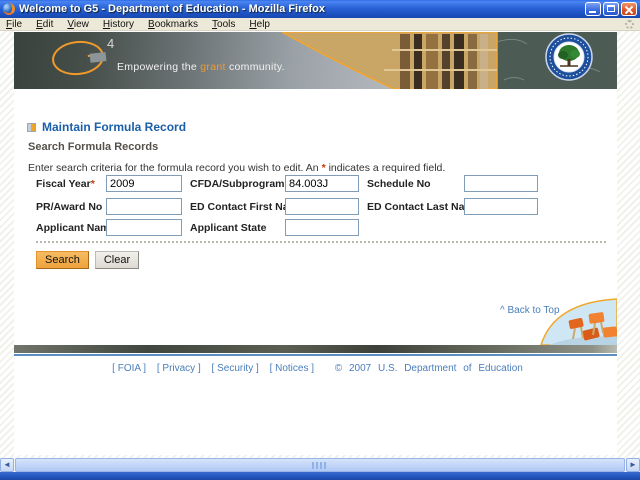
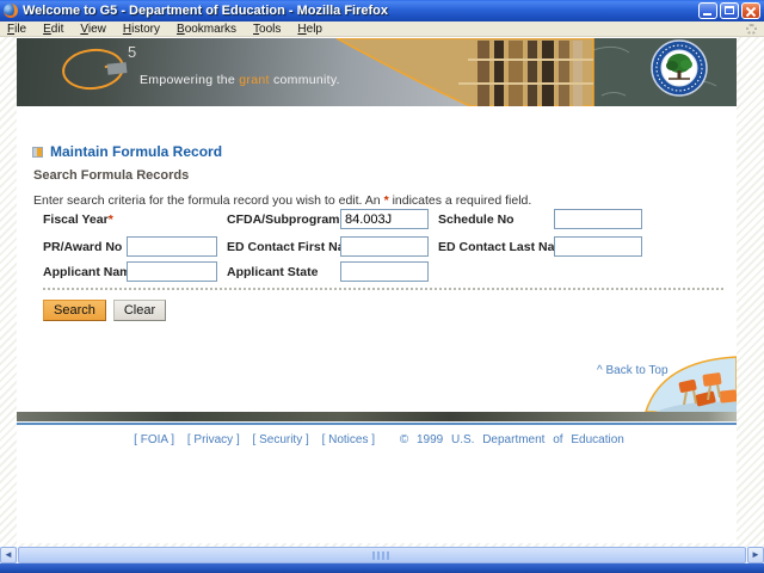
  Welcome to G5 - Department of Education - Mozilla Firefox
  File
  Edit
  View
  History
  Bookmarks
  Tools
  Help
- 4
+ 5
  Empowering the grant community.
  Maintain Formula Record
  Search Formula Records
  Enter search criteria for the formula record you wish to edit. An * indicates a required field.
  Fiscal Year*
- 2009
  CFDA/Subprogram
  84.003J
  Schedule No
  PR/Award No
  ED Contact First N
  ED Contact Last Na
  Applicant Nam
  Applicant State
  Search
  Clear
  ^ Back to Top
- [ FOIA ] [ Privacy ] [ Security ] [ Notices ] © 2007 U.S. Department of Education
+ [ FOIA ] [ Privacy ] [ Security ] [ Notices ] © 1999 U.S. Department of Education
  ◄
  ►
